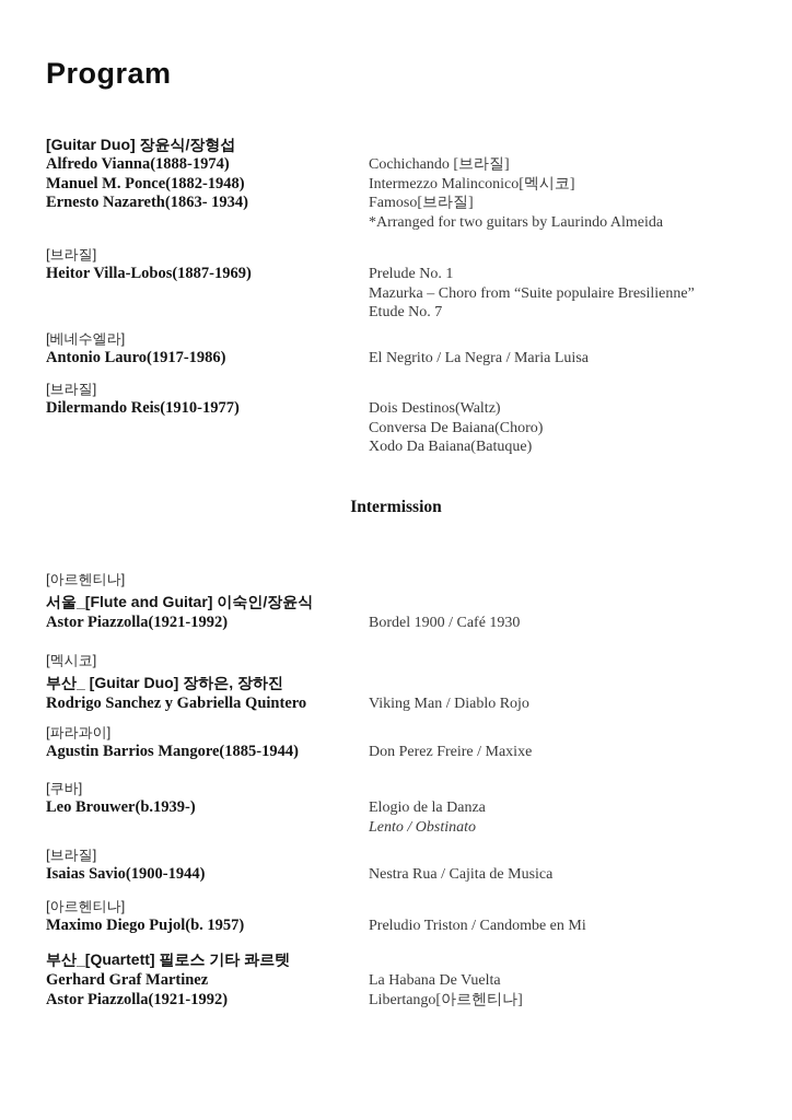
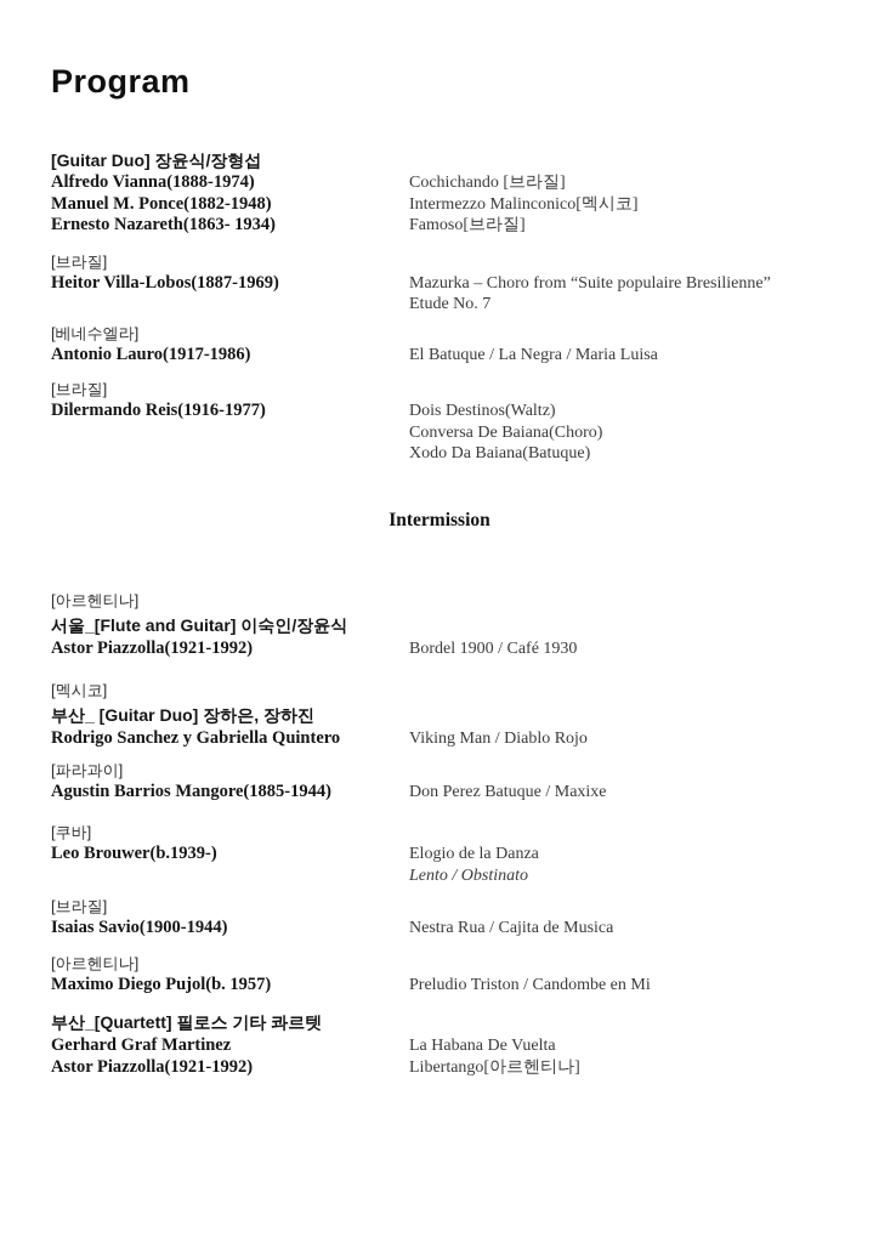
  Program
  [Guitar Duo] 장윤식/장형섭
  Alfredo Vianna(1888-1974)
  Manuel M. Ponce(1882-1948)
  Ernesto Nazareth(1863- 1934)
  Cochichando [브라질]
  Intermezzo Malinconico[멕시코]
  Famoso[브라질]
- *Arranged for two guitars by Laurindo Almeida
  [브라질]
  Heitor Villa-Lobos(1887-1969)
- Prelude No. 1
  Mazurka – Choro from “Suite populaire Bresilienne”
  Etude No. 7
  [베네수엘라]
  Antonio Lauro(1917-1986)
- El Negrito / La Negra / Maria Luisa
+ El Batuque / La Negra / Maria Luisa
  [브라질]
- Dilermando Reis(1910-1977)
+ Dilermando Reis(1916-1977)
  Dois Destinos(Waltz)
  Conversa De Baiana(Choro)
  Xodo Da Baiana(Batuque)
  Intermission
  [아르헨티나]
  서울_[Flute and Guitar] 이숙인/장윤식
  Astor Piazzolla(1921-1992)
  Bordel 1900 / Café 1930
  [멕시코]
  부산_ [Guitar Duo] 장하은, 장하진
  Rodrigo Sanchez y Gabriella Quintero
  Viking Man / Diablo Rojo
  [파라과이]
  Agustin Barrios Mangore(1885-1944)
- Don Perez Freire / Maxixe
+ Don Perez Batuque / Maxixe
  [쿠바]
  Leo Brouwer(b.1939-)
  Elogio de la Danza
  Lento / Obstinato
  [브라질]
  Isaias Savio(1900-1944)
  Nestra Rua / Cajita de Musica
  [아르헨티나]
  Maximo Diego Pujol(b. 1957)
  Preludio Triston / Candombe en Mi
  부산_[Quartett] 필로스 기타 콰르텟
  Gerhard Graf Martinez
  Astor Piazzolla(1921-1992)
  La Habana De Vuelta
  Libertango[아르헨티나]
